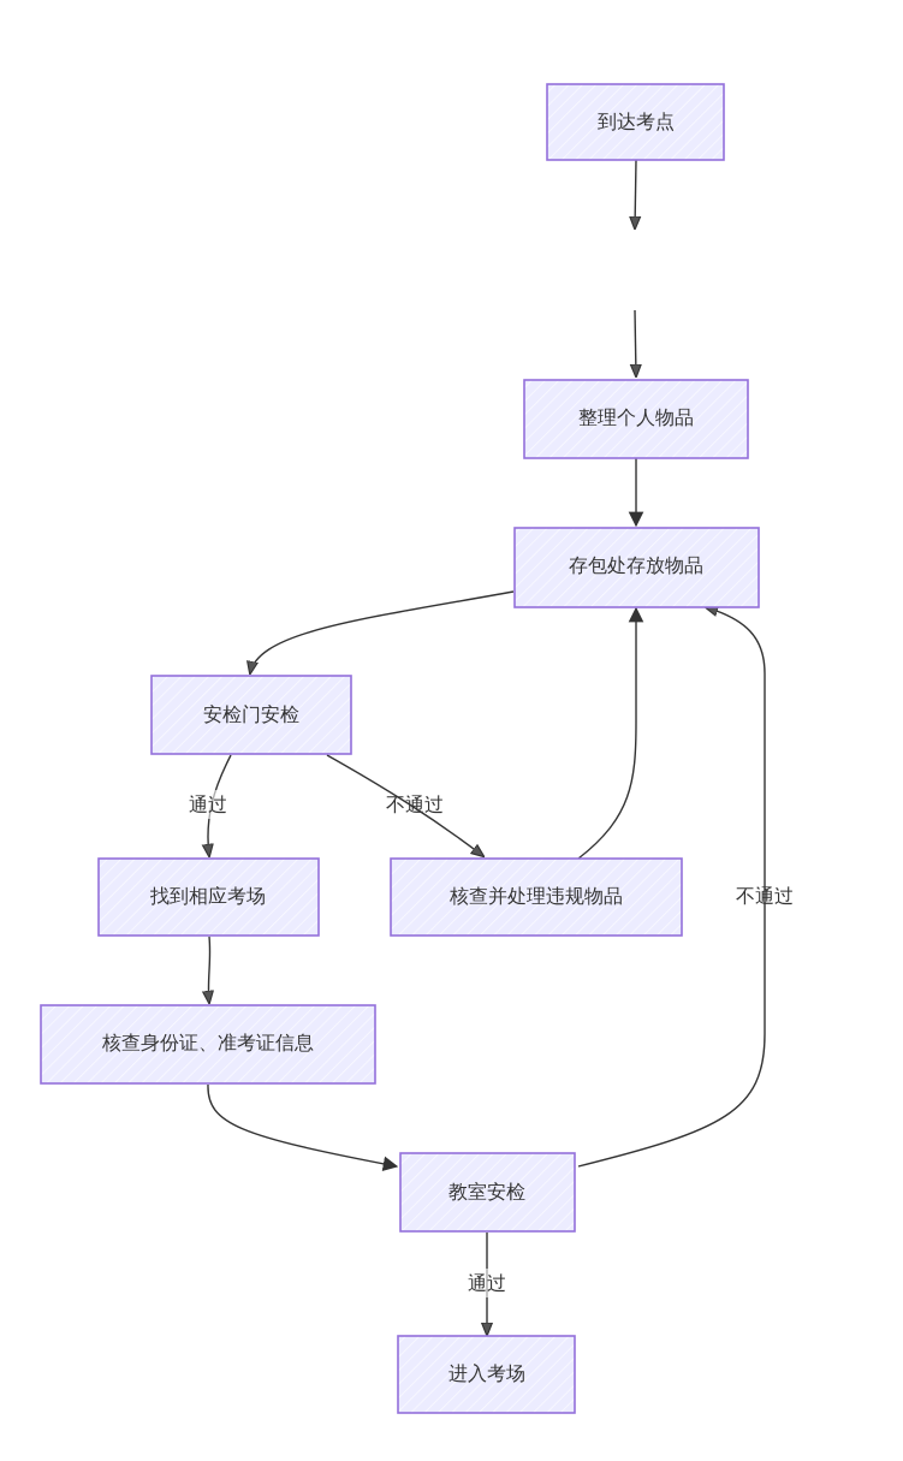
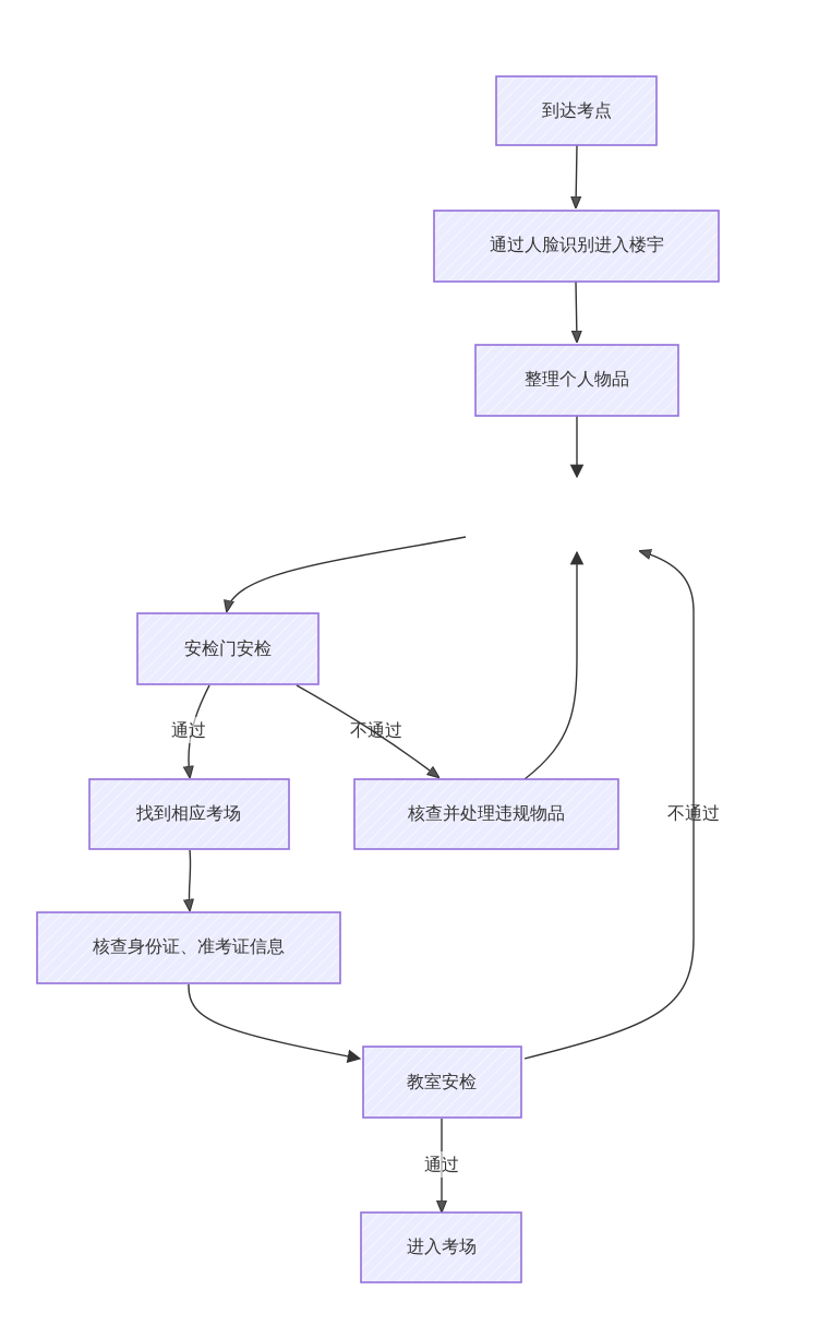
  通过
  不通过
  不通过
  通过
  到达考点
+ 通过人脸识别进入楼宇
  整理个人物品
- 存包处存放物品
  安检门安检
  找到相应考场
  核查并处理违规物品
  核查身份证、准考证信息
  教室安检
  进入考场
